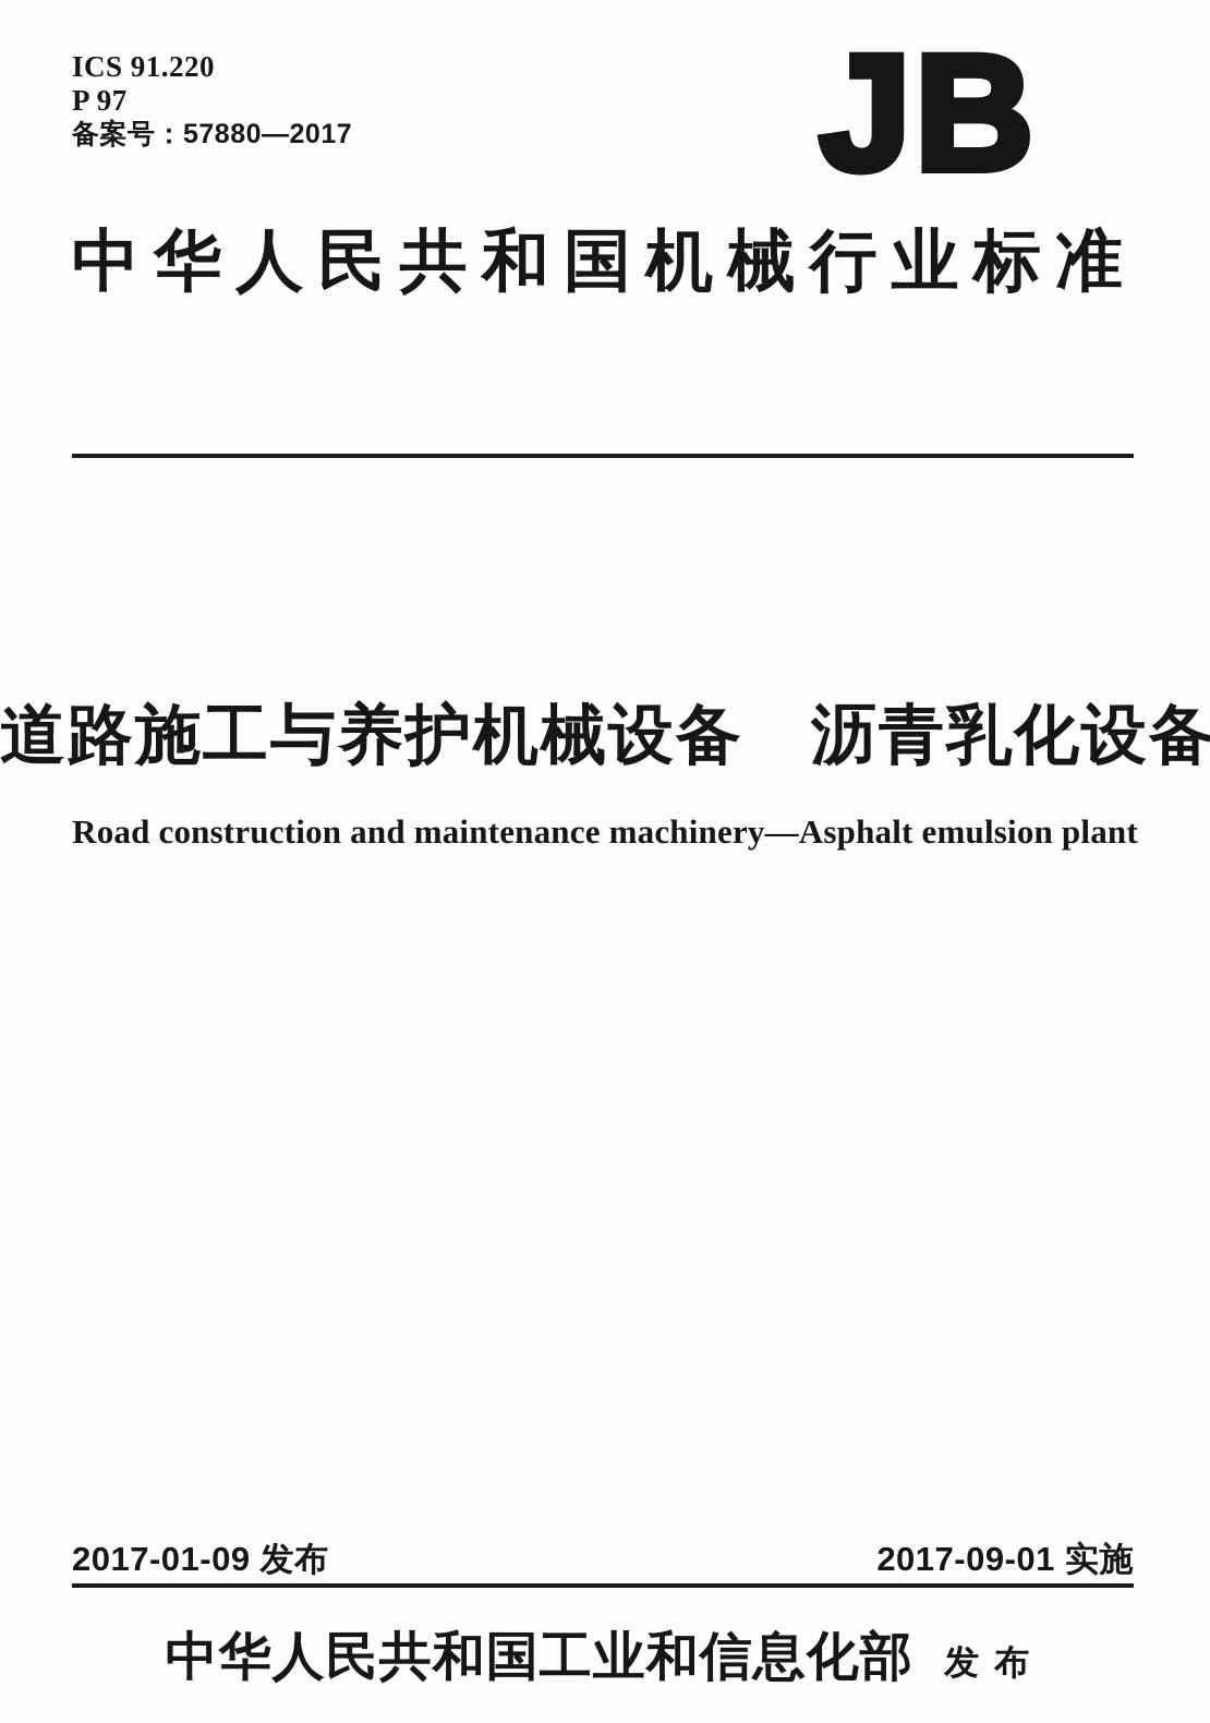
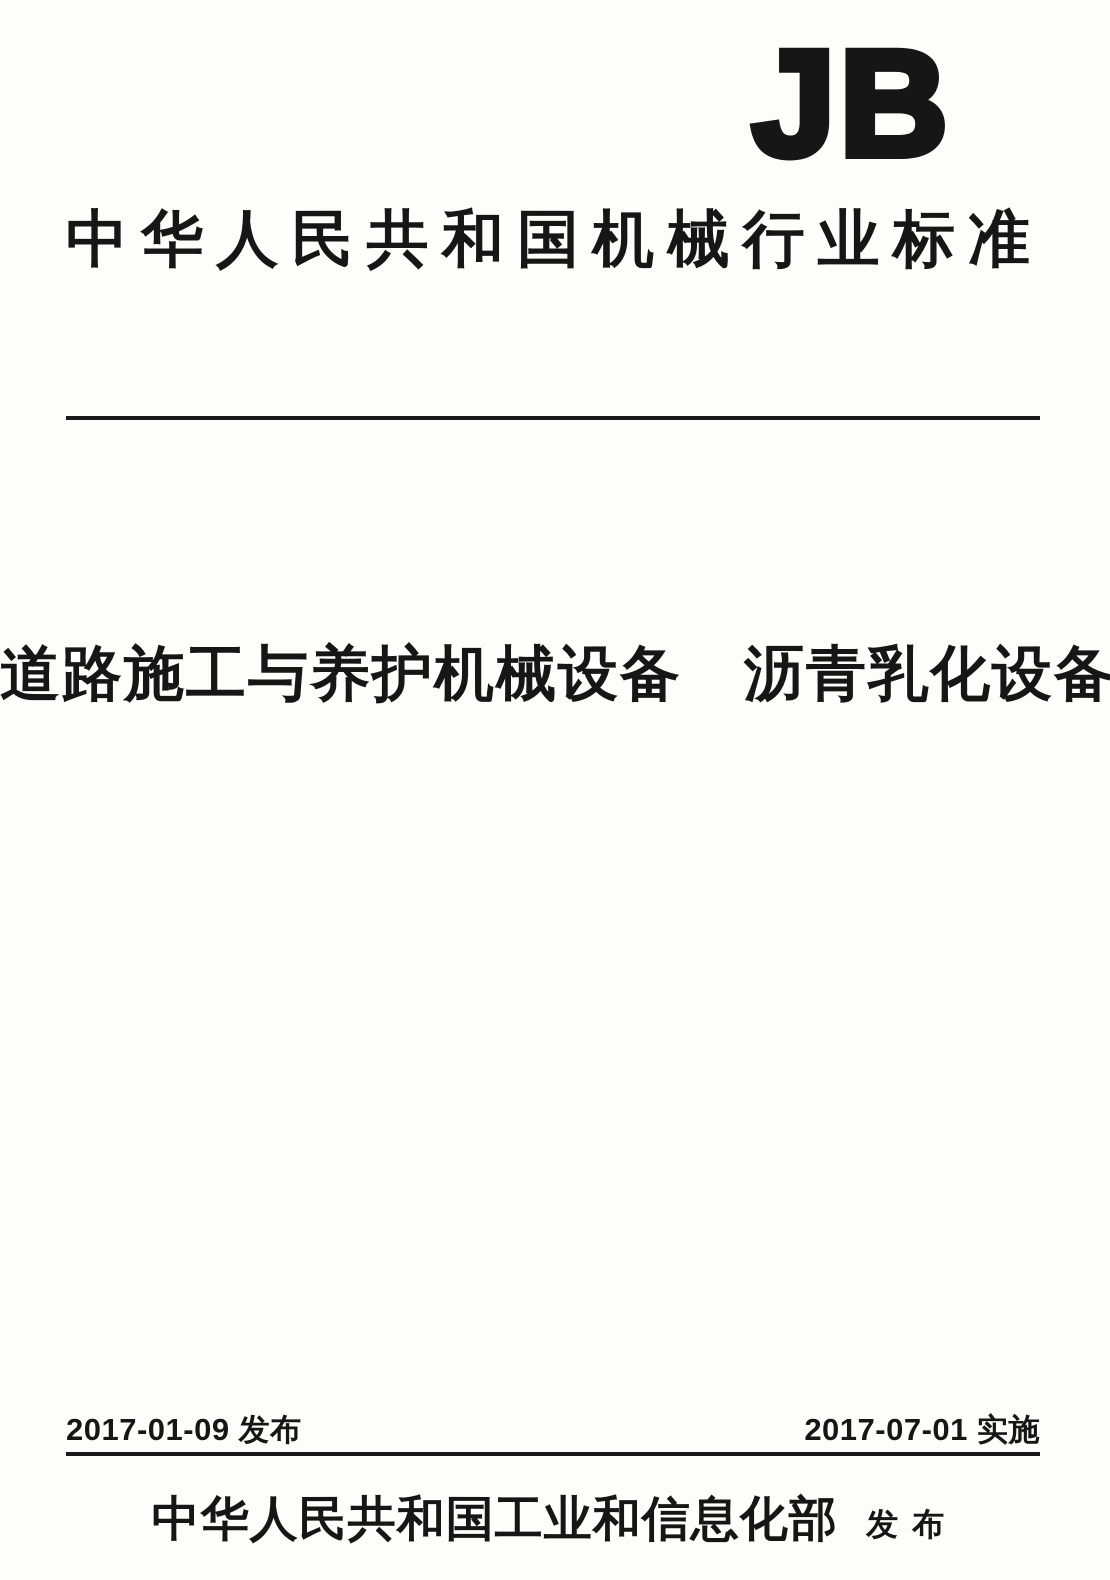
- ICS 91.220
- P 97
- 备案号：57880—2017
  JB
  中华人民共和国机械行业标准
  道路施工与养护机械设备 沥青乳化设备
- Road construction and maintenance machinery—Asphalt emulsion plant
  2017-01-09 发布
- 2017-09-01 实施
+ 2017-07-01 实施
  中华人民共和国工业和信息化部 发布
